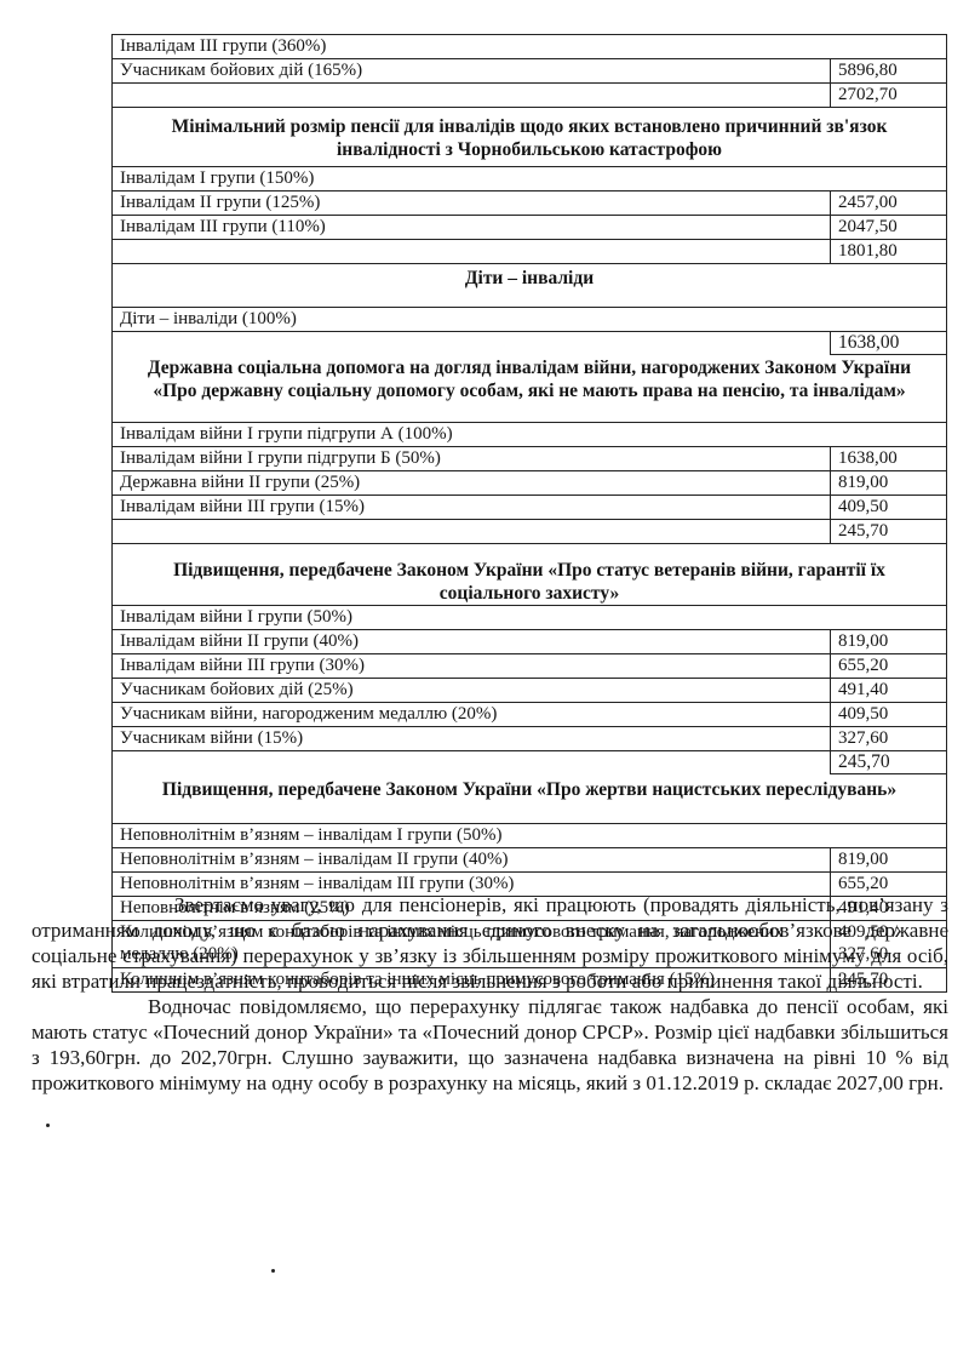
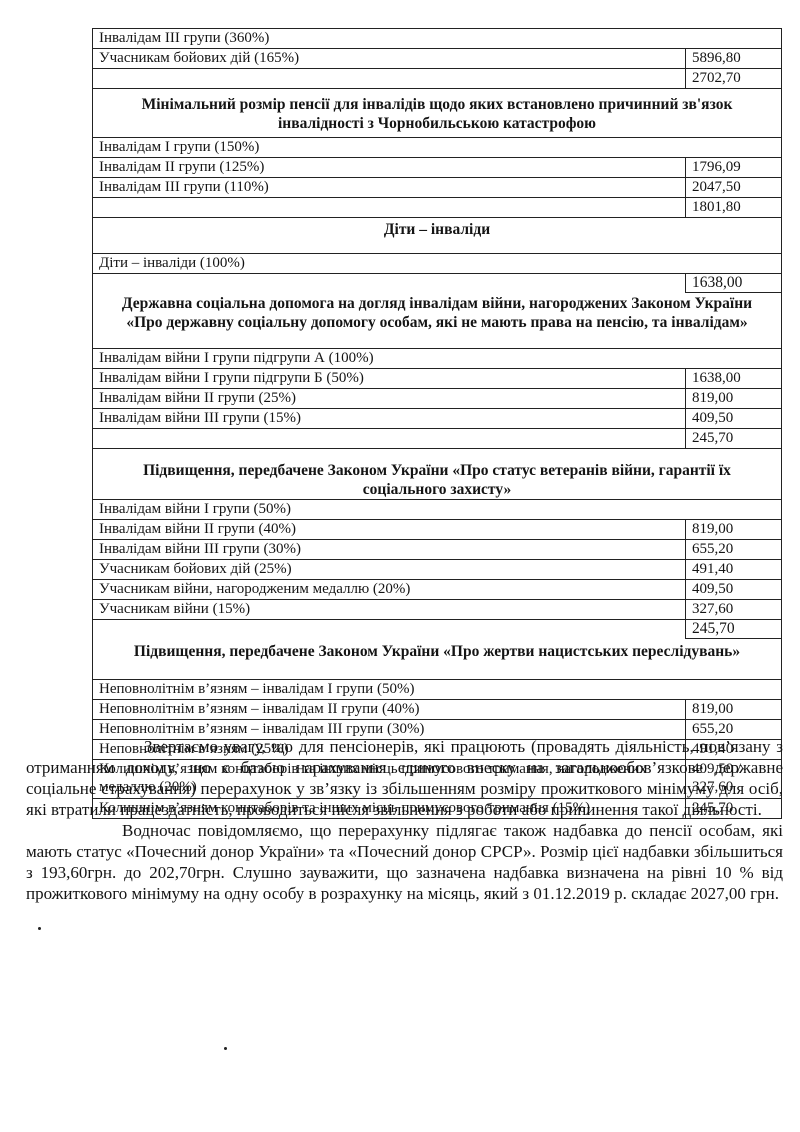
  Інвалідам ІІІ групи (360%)
  Учасникам бойових дій (165%)
  5896,80
  2702,70
  Мінімальний розмір пенсії для інвалідів щодо яких встановлено причинний зв'язок інвалідності з Чорнобильською катастрофою
  Інвалідам І групи (150%)
  Інвалідам ІІ групи (125%)
- 2457,00
+ 1796,09
  Інвалідам ІІІ групи (110%)
  2047,50
  1801,80
  Діти – інваліди
  Діти – інваліди (100%)
  1638,00
  Державна соціальна допомога на догляд інвалідам війни, нагороджених Законом України «Про державну соціальну допомогу особам, які не мають права на пенсію, та інвалідам»
  Інвалідам війни І групи підгрупи А (100%)
  Інвалідам війни І групи підгрупи Б (50%)
  1638,00
- Державна війни ІІ групи (25%)
+ Інвалідам війни ІІ групи (25%)
  819,00
  Інвалідам війни ІІІ групи (15%)
  409,50
  245,70
  Підвищення, передбачене Законом України «Про статус ветеранів війни, гарантії їх соціального захисту»
  Інвалідам війни І групи (50%)
  Інвалідам війни ІІ групи (40%)
  819,00
  Інвалідам війни ІІІ групи (30%)
  655,20
  Учасникам бойових дій (25%)
  491,40
  Учасникам війни, нагородженим медаллю (20%)
  409,50
  Учасникам війни (15%)
  327,60
  245,70
  Підвищення, передбачене Законом України «Про жертви нацистських переслідувань»
  Неповнолітнім в’язням – інвалідам І групи (50%)
  Неповнолітнім в’язням – інвалідам ІІ групи (40%)
  819,00
  Неповнолітнім в’язням – інвалідам ІІІ групи (30%)
  655,20
  Неповнолітнім в’язням (25%)
  491,40
  Колишнім в’язням концтаборів та інших місць примусового тримання, нагороджених медаллю (20%)
  409,50 / 327,60
  Колишнім в’язням концтаборів та інших місць примусового тримання (15%)
  245,70
  Звертаємо увагу, що для пенсіонерів, які працюють (провадять діяльність, пов’язану з отриманням доходу, що є базою нарахування єдиного внеску на загальнообов’язкове державне соціальне страхування) перерахунок у зв’язку із збільшенням розміру прожиткового мінімуму для осіб, які втратили працездатність, проводиться після звільнення з роботи або припинення такої діяльності.
  Водночас повідомляємо, що перерахунку підлягає також надбавка до пенсії особам, які мають статус «Почесний донор України» та «Почесний донор СРСР». Розмір цієї надбавки збільшиться з 193,60грн. до 202,70грн. Слушно зауважити, що зазначена надбавка визначена на рівні 10 % від прожиткового мінімуму на одну особу в розрахунку на місяць, який з 01.12.2019 р. складає 2027,00 грн.
